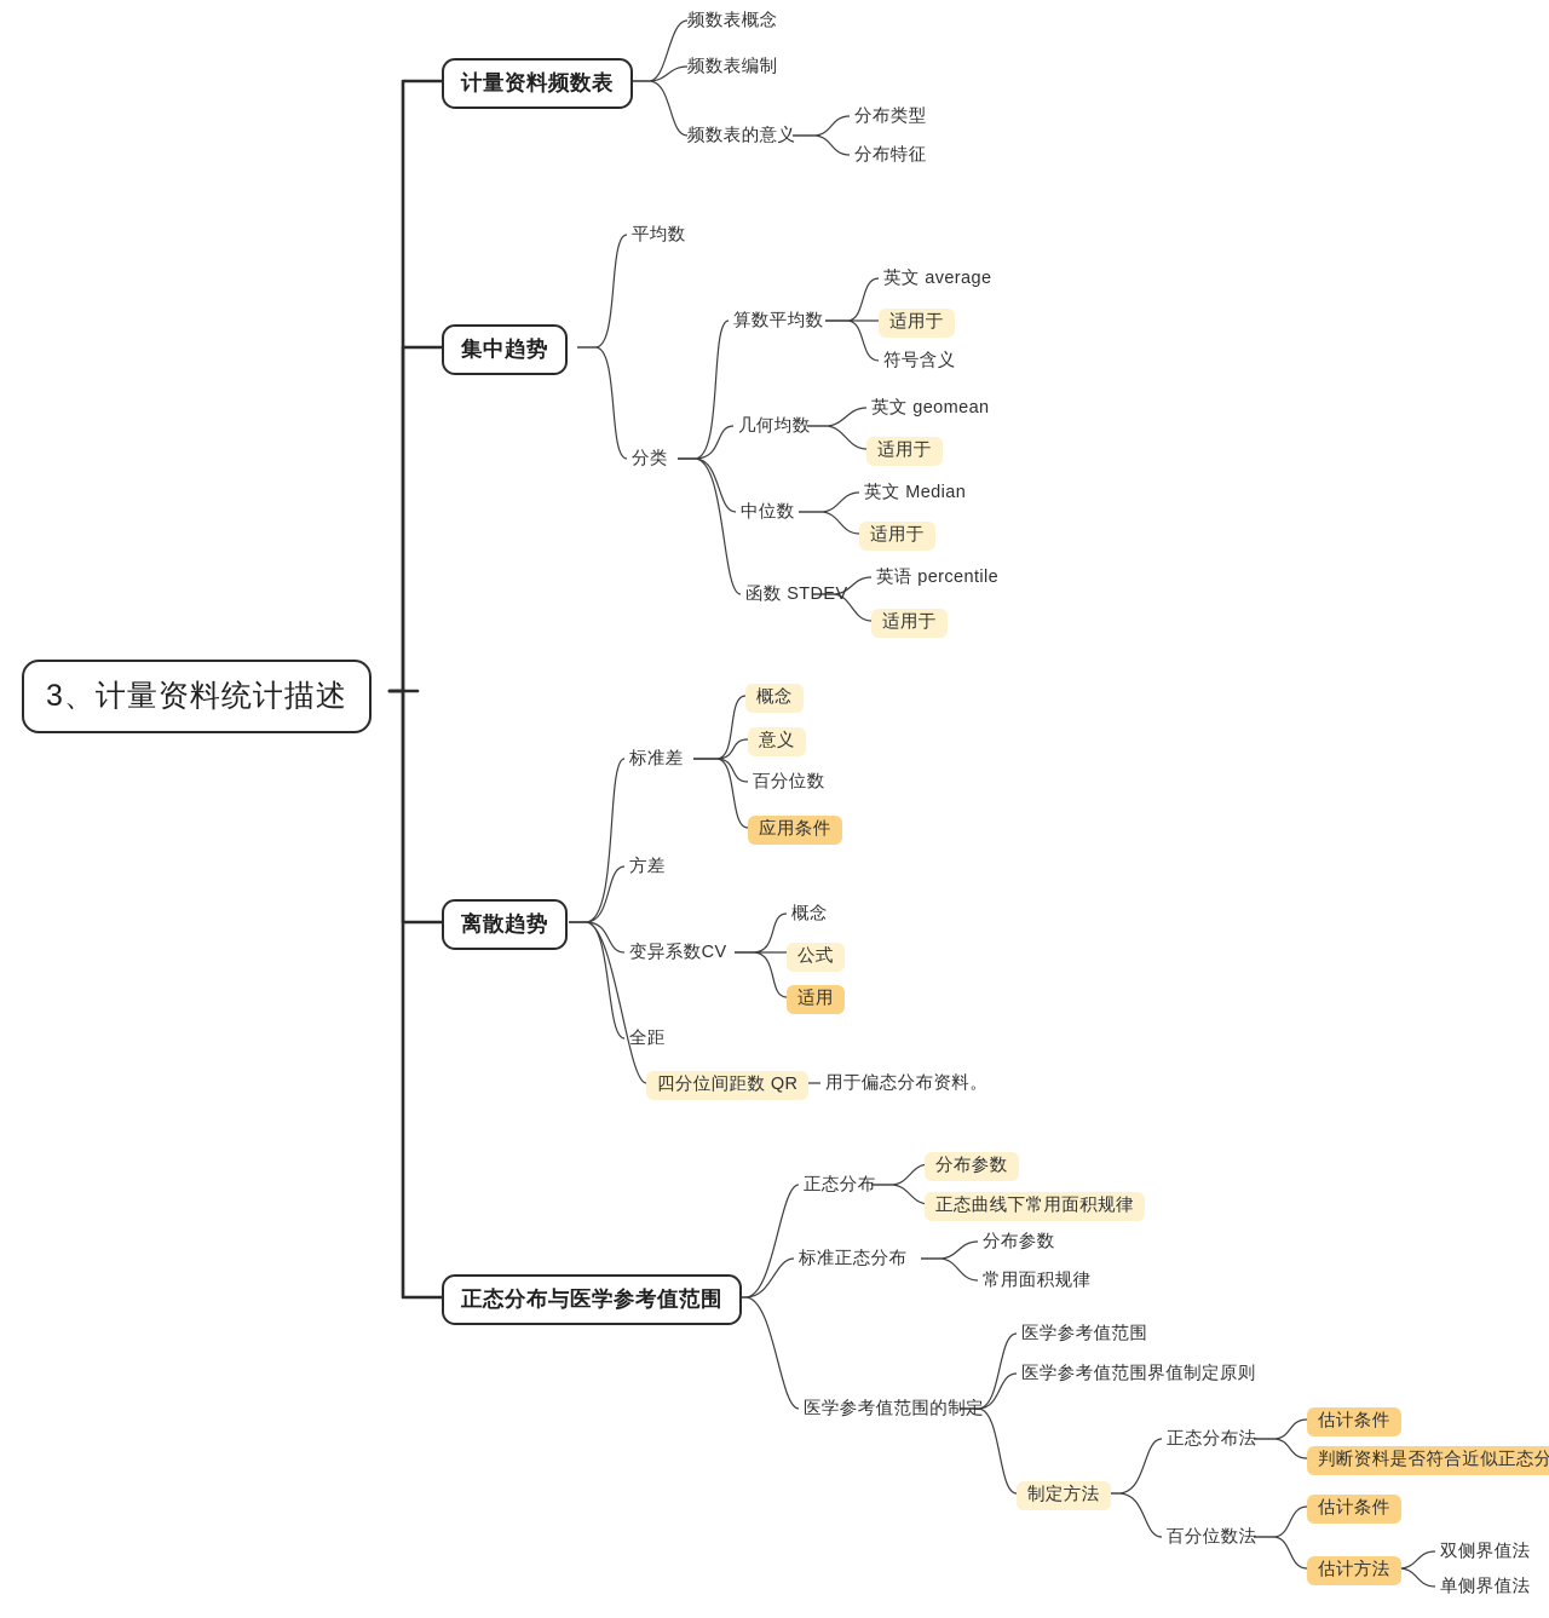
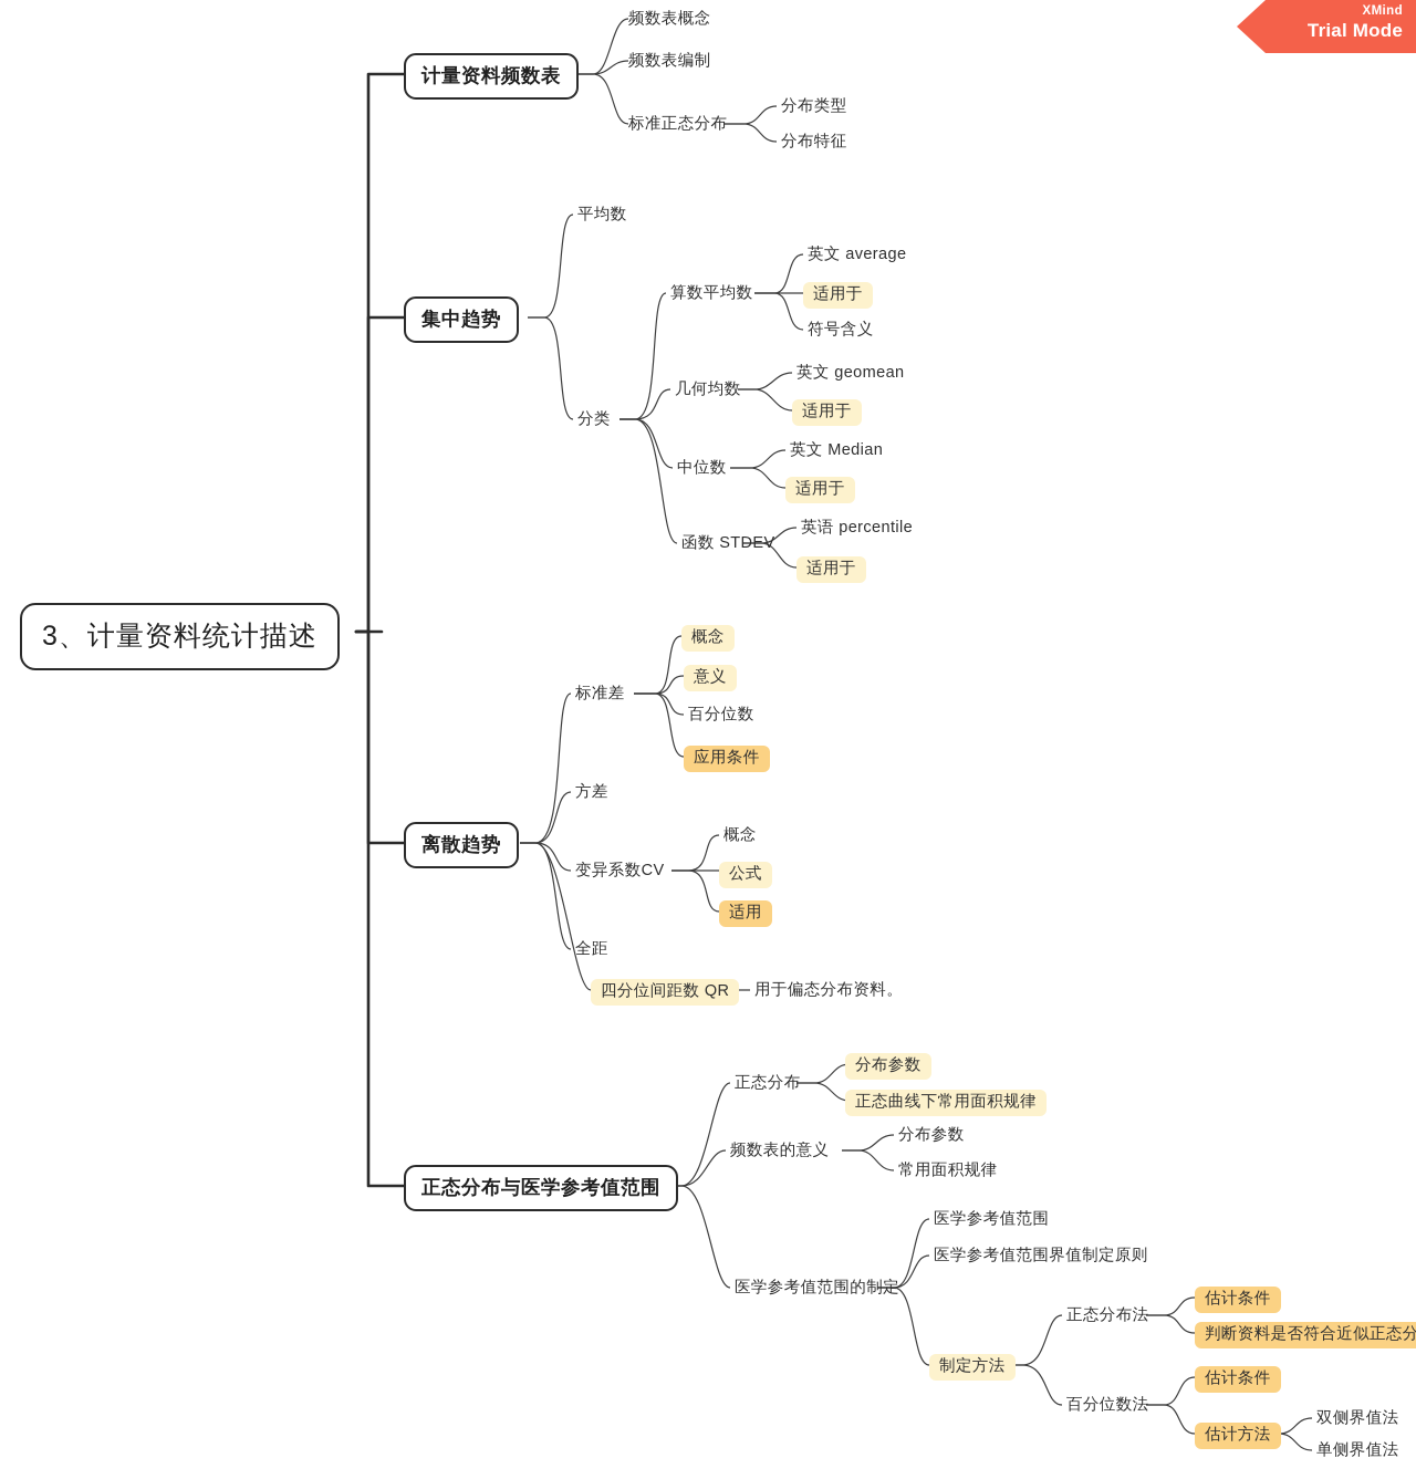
  3、计量资料统计描述
  计量资料频数表
  频数表概念
  频数表编制
- 频数表的意义
+ 标准正态分布
  分布类型
  分布特征
  集中趋势
  平均数
  分类
  算数平均数
  英文 average
  适用于
  符号含义
  几何均数
  英文 geomean
  适用于
  中位数
  英文 Median
  适用于
  函数 STDEV
  英语 percentile
  适用于
  离散趋势
  标准差
  概念
  意义
  百分位数
  应用条件
  方差
  变异系数CV
  概念
  公式
  适用
  全距
  四分位间距数 QR
  用于偏态分布资料。
  正态分布与医学参考值范围
  正态分布
  分布参数
  正态曲线下常用面积规律
- 标准正态分布
+ 频数表的意义
  分布参数
  常用面积规律
  医学参考值范围的制定
  医学参考值范围
  医学参考值范围界值制定原则
  制定方法
  正态分布法
  估计条件
  判断资料是否符合近似正态分
  百分位数法
  估计条件
  估计方法
  双侧界值法
  单侧界值法
+ XMind
+ Trial Mode
